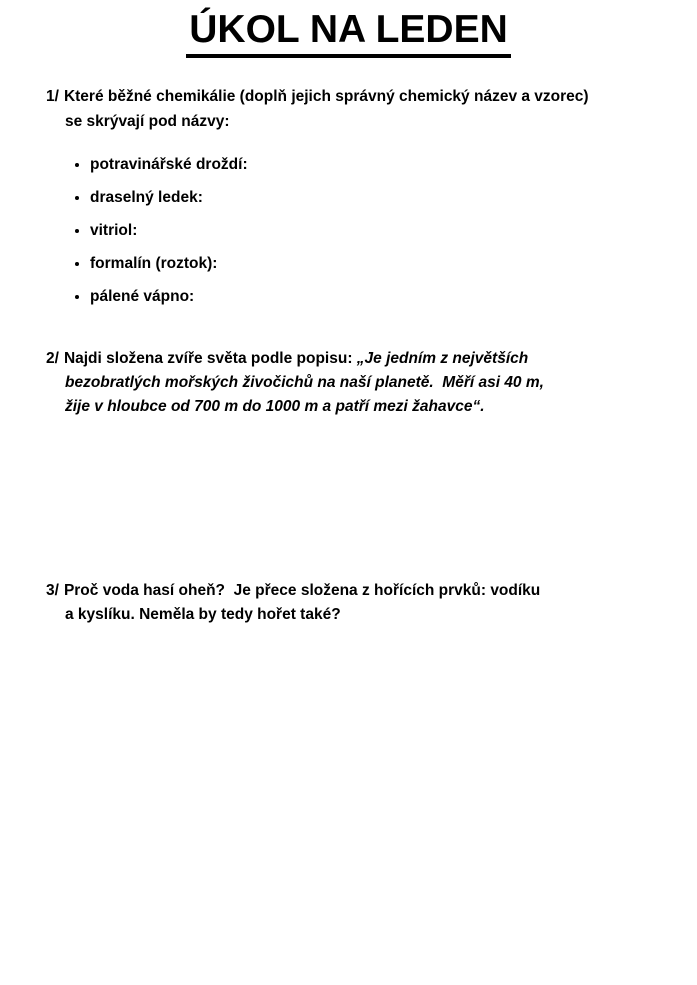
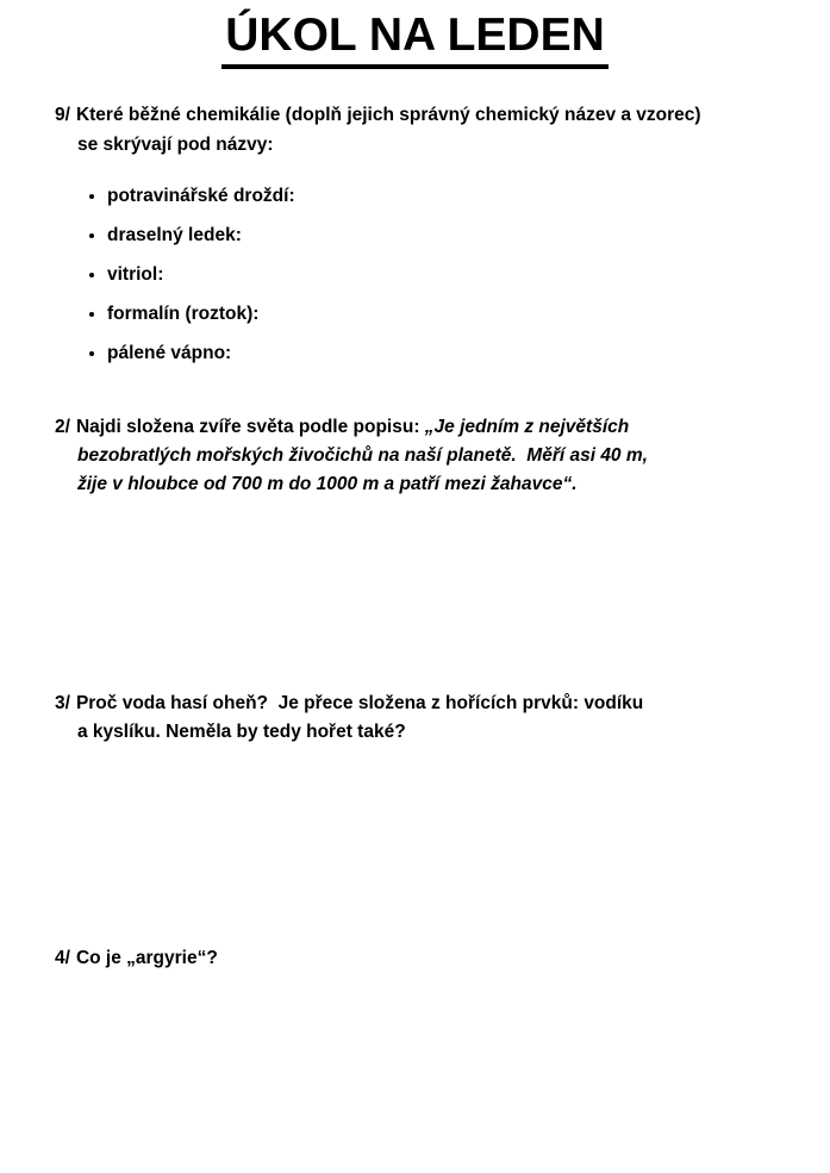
  ÚKOL NA LEDEN
- 1/ Které běžné chemikálie (doplň jejich správný chemický název a vzorec)
+ 9/ Které běžné chemikálie (doplň jejich správný chemický název a vzorec)
  se skrývají pod názvy:
  potravinářské droždí:
  draselný ledek:
  vitriol:
  formalín (roztok):
  pálené vápno:
  2/ Najdi složena zvíře světa podle popisu: „Je jedním z největších
  bezobratlých mořských živočichů na naší planetě. Měří asi 40 m,
  žije v hloubce od 700 m do 1000 m a patří mezi žahavce“.
  3/ Proč voda hasí oheň? Je přece složena z hořících prvků: vodíku
  a kyslíku. Neměla by tedy hořet také?
+ 4/ Co je „argyrie“?
